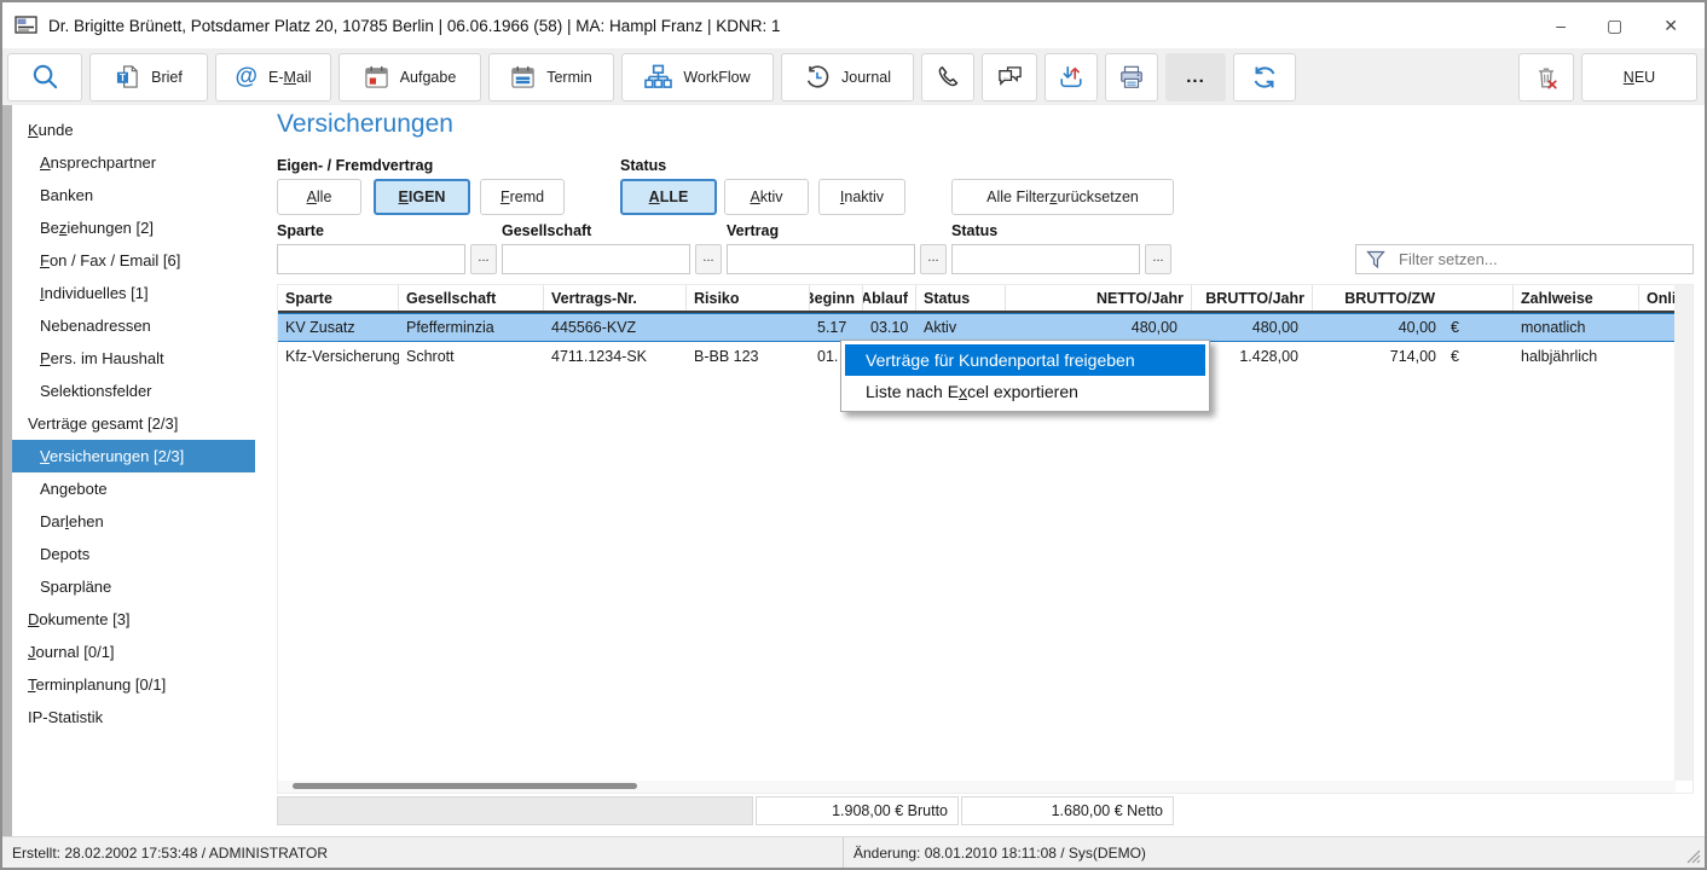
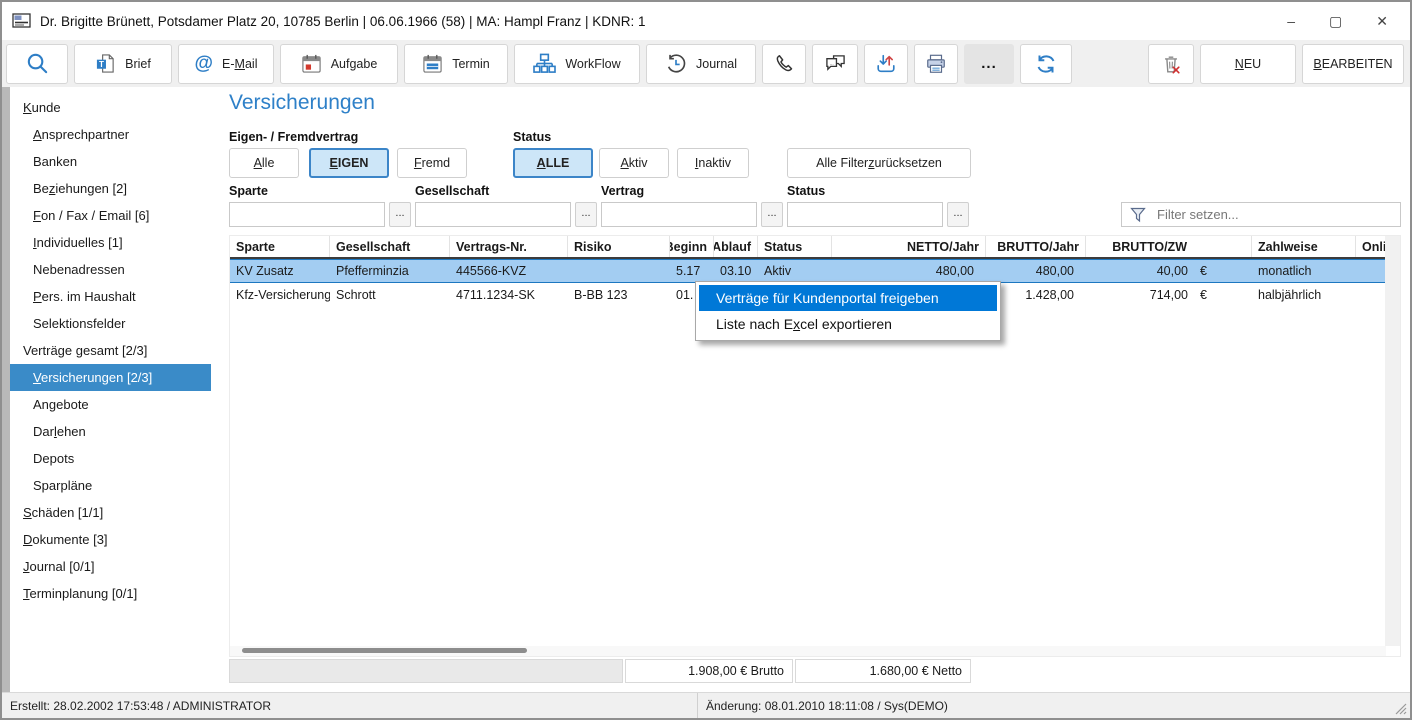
  Dr. Brigitte Brünett, Potsdamer Platz 20, 10785 Berlin | 06.06.1966 (58) | MA: Hampl Franz | KDNR: 1
  –
  ▢
  ✕
  T
  Brief
  @
  E-Mail
  Aufgabe
  Termin
  WorkFlow
  Journal
  ...
  NEU
+ BEARBEITEN
  Kunde
  Ansprechpartner
  Banken
  Beziehungen [2]
  Fon / Fax / Email [6]
  Individuelles [1]
  Nebenadressen
  Pers. im Haushalt
  Selektionsfelder
  Verträge gesamt [2/3]
  Versicherungen [2/3]
  Angebote
  Darlehen
  Depots
  Sparpläne
+ Schäden [1/1]
  Dokumente [3]
  Journal [0/1]
  Terminplanung [0/1]
- IP-Statistik
  Versicherungen
  Eigen- / Fremdvertrag
  Status
  A
  lle
  E
  IGEN
  F
  remd
  A
  LLE
  A
  ktiv
  I
  naktiv
  Alle Filter
  z
  urücksetzen
  Sparte
  Gesellschaft
  Vertrag
  Status
  ...
  ...
  ...
  ...
  Filter setzen...
  Sparte
  Gesellschaft
  Vertrags-Nr.
  Risiko
  Beginn
  Ablauf
  Status
  NETTO/Jahr
  BRUTTO/Jahr
  BRUTTO/ZW
  Zahlweise
  Onl
  KV Zusatz
  Pfefferminzia
  445566-KVZ
  5.17
  03.10
  Aktiv
  480,00
  480,00
  40,00
  €
  monatlich
  Kfz-Versicherung
  Schrott
  4711.1234-SK
  B-BB 123
  01.
  1.428,00
  714,00
  €
  halbjährlich
  Verträge für Kundenportal freigeben
  Liste nach Excel exportieren
  1.908,00 € Brutto
  1.680,00 € Netto
  Erstellt: 28.02.2002 17:53:48 / ADMINISTRATOR
  Änderung: 08.01.2010 18:11:08 / Sys(DEMO)
